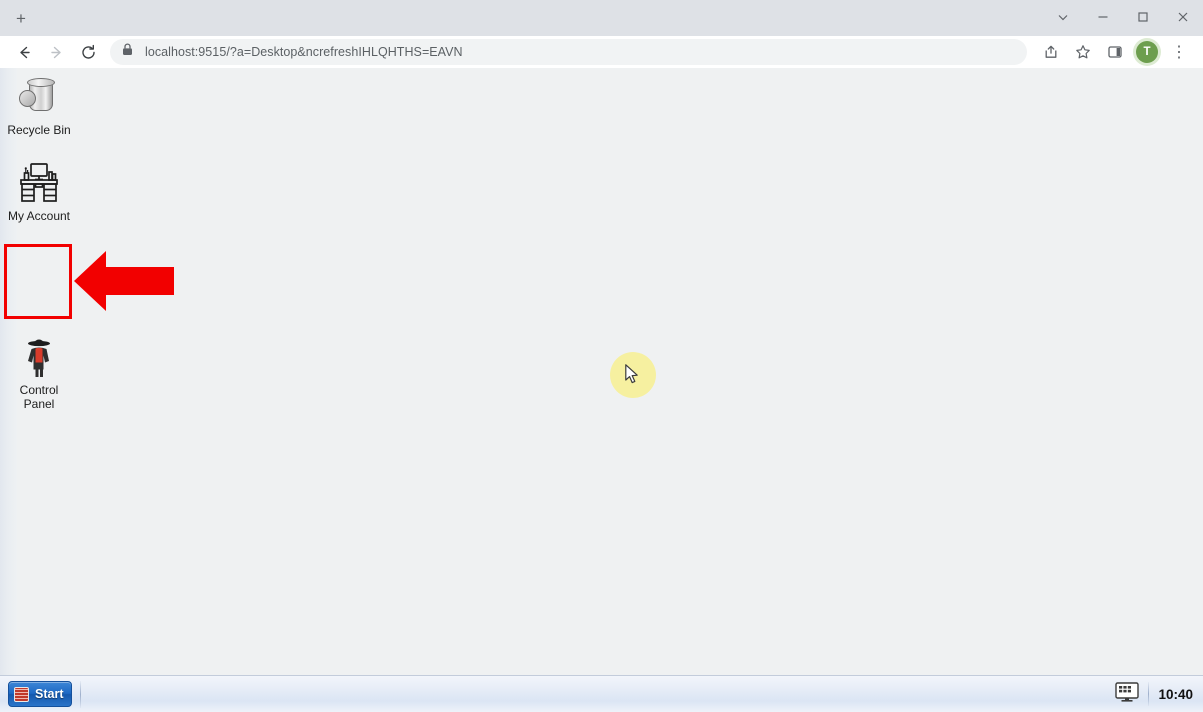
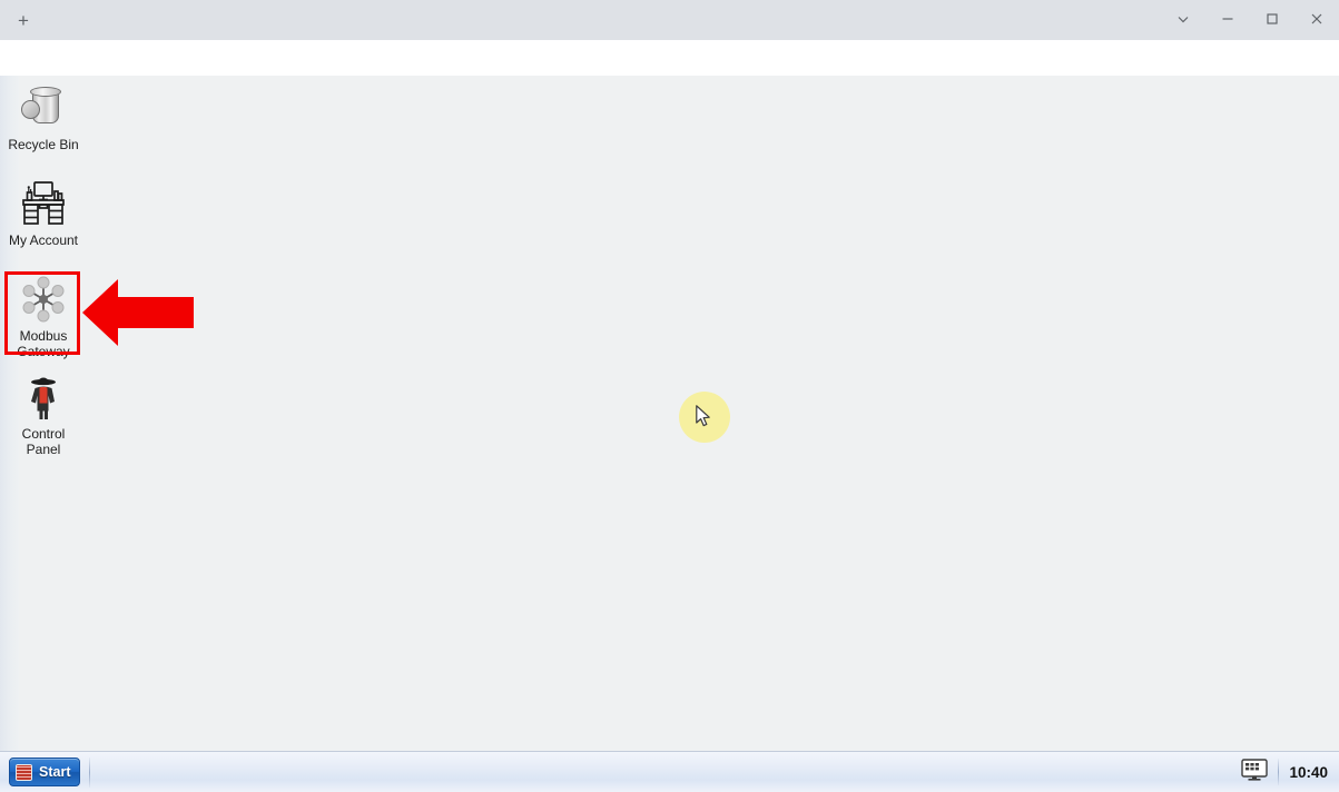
  +
- localhost:9515/?a=Desktop&ncrefreshIHLQHTHS=EAVN
- T
- ⋮
  Recycle Bin
  My Account
+ Modbus
+ Gateway
  Control
  Panel
  Start
  10:40
